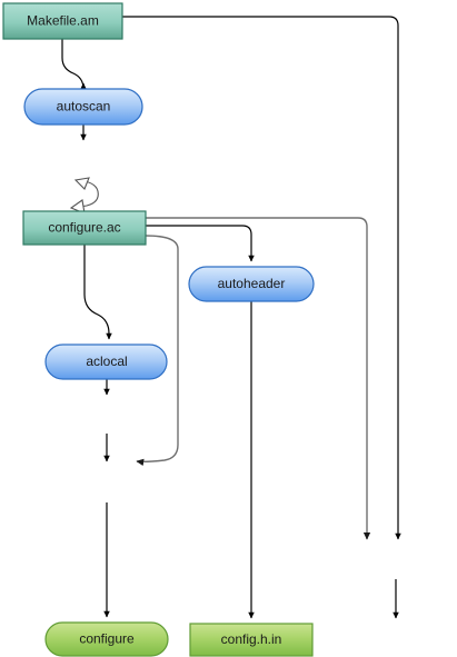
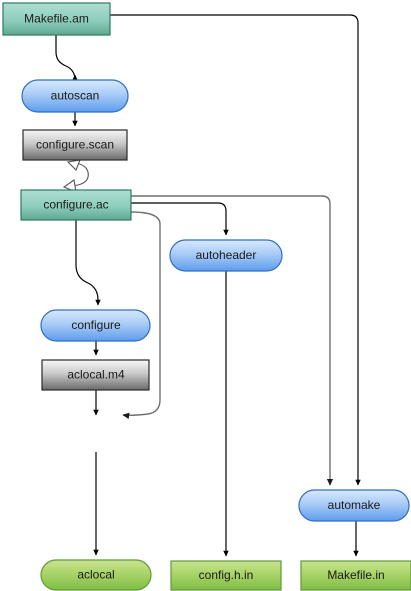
  Makefile.am
  autoscan
+ configure.scan
  configure.ac
  autoheader
- aclocal
+ configure
+ aclocal.m4
+ automake
- configure
+ aclocal
  config.h.in
+ Makefile.in
